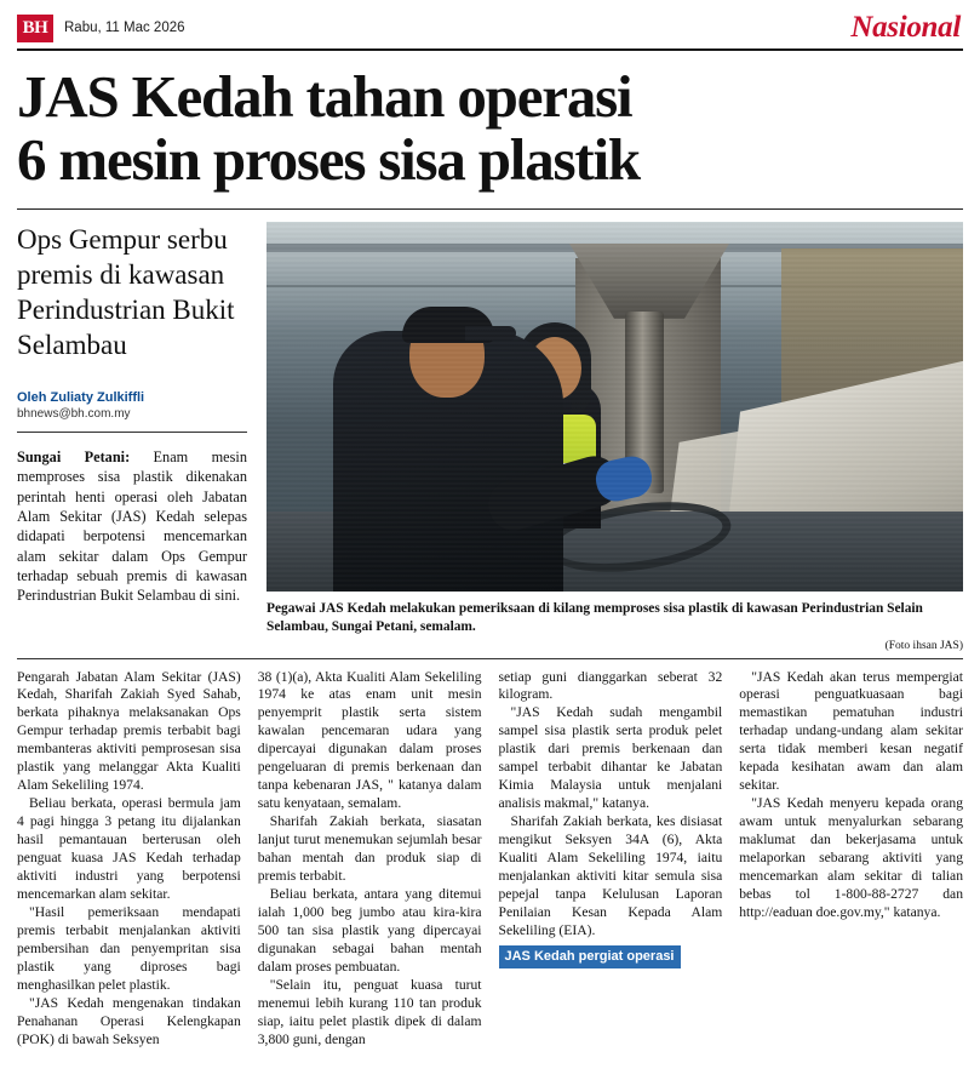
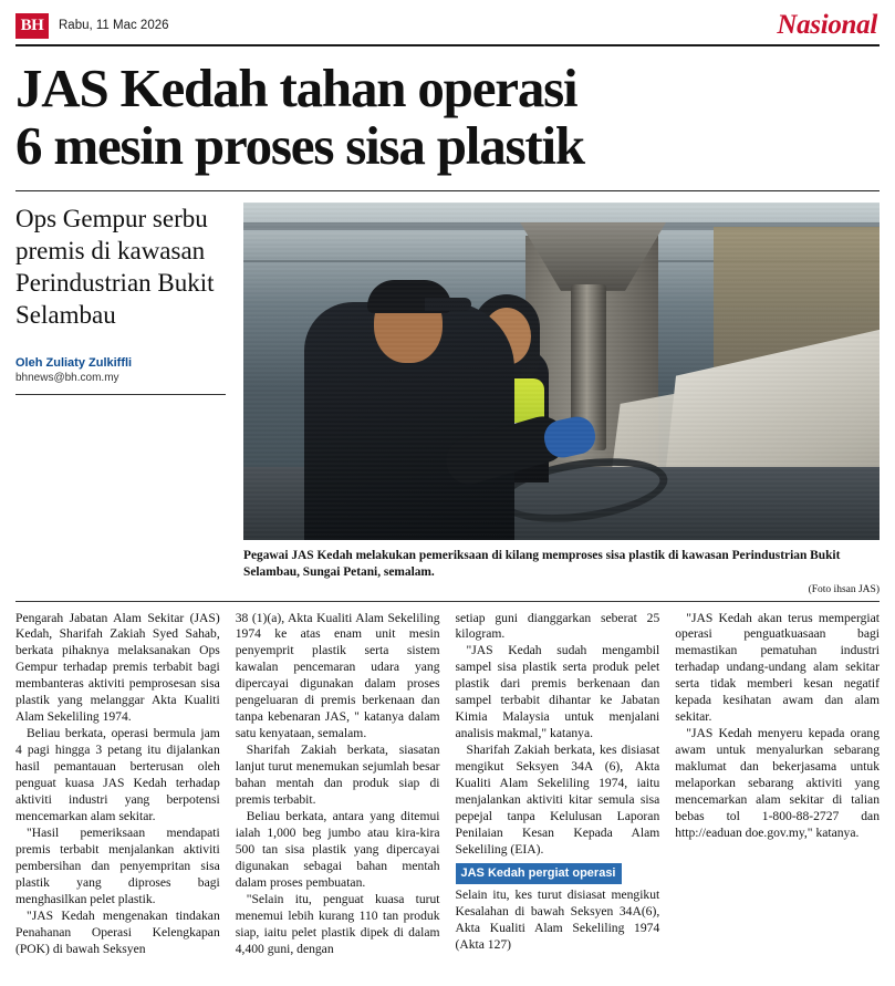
  BH
  Rabu, 11 Mac 2026
  Nasional
  JAS Kedah tahan operasi
  6 mesin proses sisa plastik
  Ops Gempur serbu premis di kawasan Perindustrian Bukit Selambau
  Oleh Zuliaty Zulkiffli
  bhnews@bh.com.my
- Sungai Petani: Enam mesin memproses sisa plastik dikenakan perintah henti operasi oleh Jabatan Alam Sekitar (JAS) Kedah selepas didapati berpotensi mencemarkan alam sekitar dalam Ops Gempur terhadap sebuah premis di kawasan Perindustrian Bukit Selambau di sini.
- Pegawai JAS Kedah melakukan pemeriksaan di kilang memproses sisa plastik di kawasan Perindustrian Selain Selambau, Sungai Petani, semalam.
+ Pegawai JAS Kedah melakukan pemeriksaan di kilang memproses sisa plastik di kawasan Perindustrian Bukit Selambau, Sungai Petani, semalam.
  (Foto ihsan JAS)
  Pengarah Jabatan Alam Sekitar (JAS) Kedah, Sharifah Zakiah Syed Sahab, berkata pihaknya melaksanakan Ops Gempur terhadap premis terbabit bagi membanteras aktiviti pemprosesan sisa plastik yang melanggar Akta Kualiti Alam Sekeliling 1974.
  Beliau berkata, operasi bermula jam 4 pagi hingga 3 petang itu dijalankan hasil pemantauan berterusan oleh penguat kuasa JAS Kedah terhadap aktiviti industri yang berpotensi mencemarkan alam sekitar.
  "Hasil pemeriksaan mendapati premis terbabit menjalankan aktiviti pembersihan dan penyempritan sisa plastik yang diproses bagi menghasilkan pelet plastik.
  "JAS Kedah mengenakan tindakan Penahanan Operasi Kelengkapan (POK) di bawah Seksyen
  38 (1)(a), Akta Kualiti Alam Sekeliling 1974 ke atas enam unit mesin penyemprit plastik serta sistem kawalan pencemaran udara yang dipercayai digunakan dalam proses pengeluaran di premis berkenaan dan tanpa kebenaran JAS, " katanya dalam satu kenyataan, semalam.
  Sharifah Zakiah berkata, siasatan lanjut turut menemukan sejumlah besar bahan mentah dan produk siap di premis terbabit.
  Beliau berkata, antara yang ditemui ialah 1,000 beg jumbo atau kira-kira 500 tan sisa plastik yang dipercayai digunakan sebagai bahan mentah dalam proses pembuatan.
- "Selain itu, penguat kuasa turut menemui lebih kurang 110 tan produk siap, iaitu pelet plastik dipek di dalam 3,800 guni, dengan
+ "Selain itu, penguat kuasa turut menemui lebih kurang 110 tan produk siap, iaitu pelet plastik dipek di dalam 4,400 guni, dengan
- setiap guni dianggarkan seberat 32 kilogram.
+ setiap guni dianggarkan seberat 25 kilogram.
  "JAS Kedah sudah mengambil sampel sisa plastik serta produk pelet plastik dari premis berkenaan dan sampel terbabit dihantar ke Jabatan Kimia Malaysia untuk menjalani analisis makmal," katanya.
  Sharifah Zakiah berkata, kes disiasat mengikut Seksyen 34A (6), Akta Kualiti Alam Sekeliling 1974, iaitu menjalankan aktiviti kitar semula sisa pepejal tanpa Kelulusan Laporan Penilaian Kesan Kepada Alam Sekeliling (EIA).
  JAS Kedah pergiat operasi
+ Selain itu, kes turut disiasat mengikut Kesalahan di bawah Seksyen 34A(6), Akta Kualiti Alam Sekeliling 1974 (Akta 127)
  "JAS Kedah akan terus mempergiat operasi penguatkuasaan bagi memastikan pematuhan industri terhadap undang-undang alam sekitar serta tidak memberi kesan negatif kepada kesihatan awam dan alam sekitar.
  "JAS Kedah menyeru kepada orang awam untuk menyalurkan sebarang maklumat dan bekerjasama untuk melaporkan sebarang aktiviti yang mencemarkan alam sekitar di talian bebas tol 1-800-88-2727 dan http://eaduan doe.gov.my," katanya.
